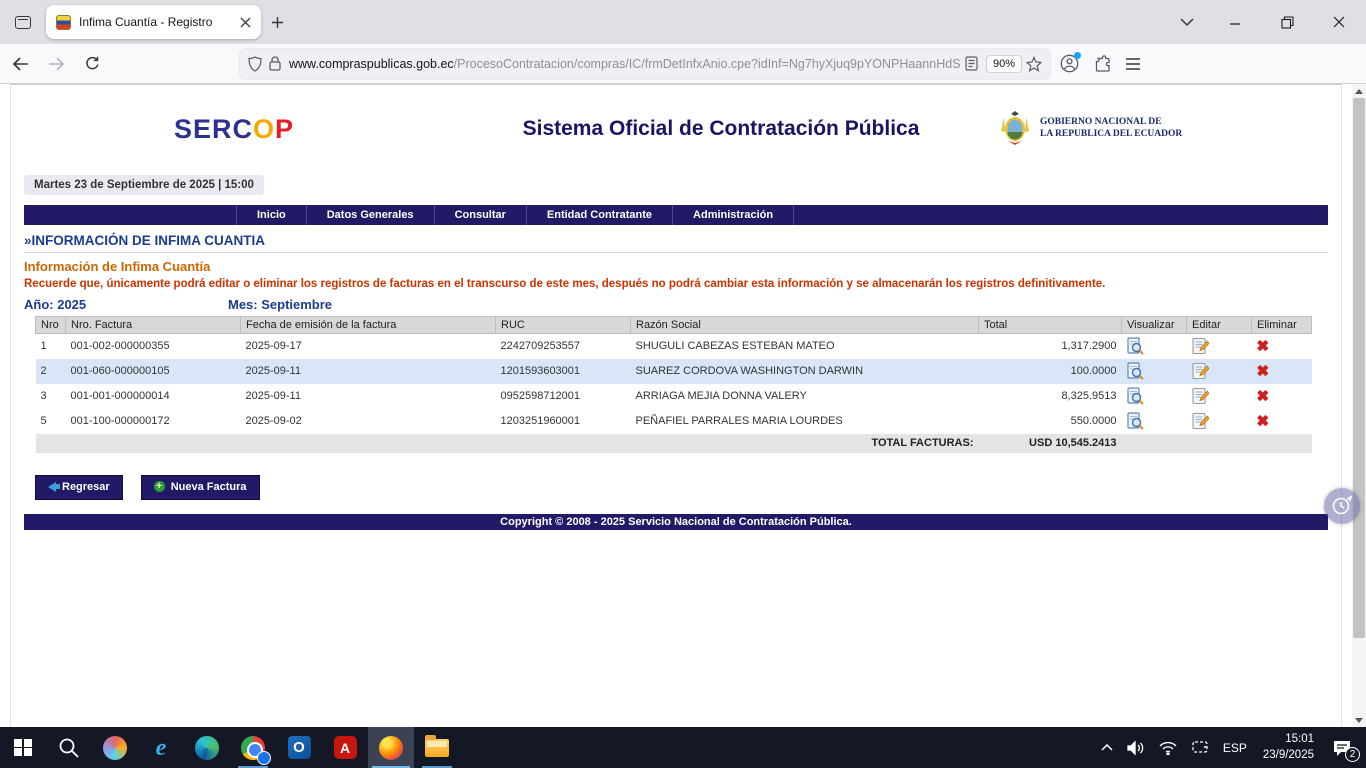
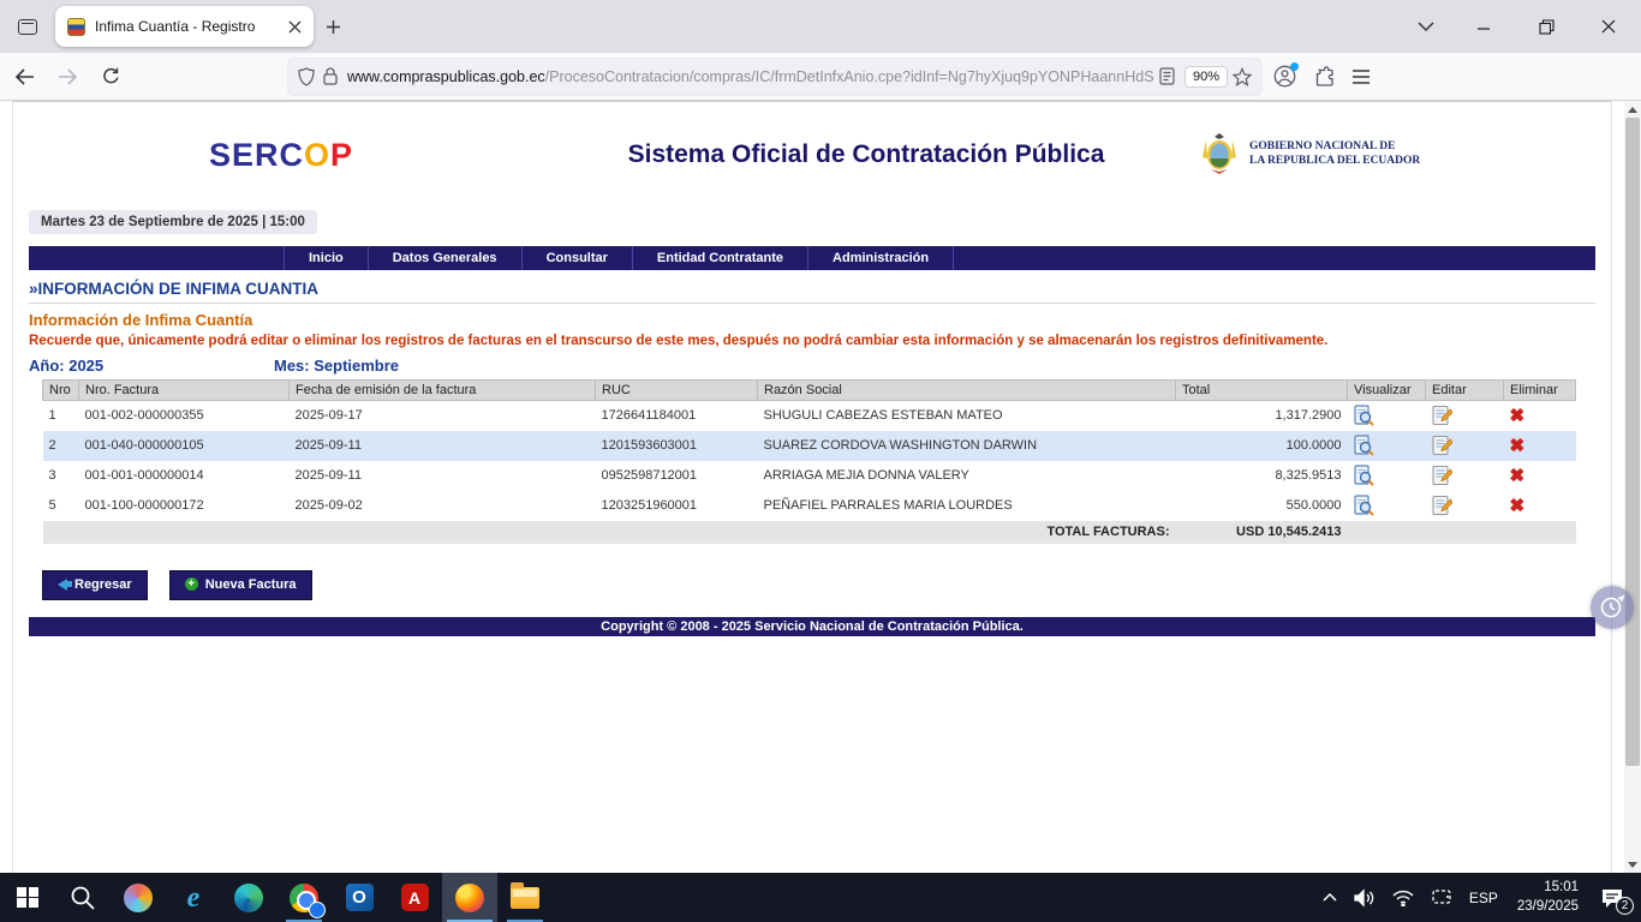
  Infima Cuantía - Registro
  www.compraspublicas.gob.ec/ProcesoContratacion/compras/IC/frmDetInfxAnio.cpe?idInf=Ng7hyXjuq9pYONPHaannHdS
  90%
  SERCOP
  Sistema Oficial de Contratación Pública
  GOBIERNO NACIONAL DE
  LA REPUBLICA DEL ECUADOR
  Martes 23 de Septiembre de 2025 | 15:00
  Inicio
  Datos Generales
  Consultar
  Entidad Contratante
  Administración
  »INFORMACIÓN DE INFIMA CUANTIA
  Información de Infima Cuantía
  Recuerde que, únicamente podrá editar o eliminar los registros de facturas en el transcurso de este mes, después no podrá cambiar esta información y se almacenarán los registros definitivamente.
  Año: 2025
  Mes: Septiembre
  Nro	Nro. Factura	Fecha de emisión de la factura	RUC	Razón Social	Total	Visualizar	Editar	Eliminar
- 1	001-002-000000355	2025-09-17	2242709253557	SHUGULI CABEZAS ESTEBAN MATEO	1,317.2900			✖
+ 1	001-002-000000355	2025-09-17	1726641184001	SHUGULI CABEZAS ESTEBAN MATEO	1,317.2900			✖
- 2	001-060-000000105	2025-09-11	1201593603001	SUAREZ CORDOVA WASHINGTON DARWIN	100.0000			✖
+ 2	001-040-000000105	2025-09-11	1201593603001	SUAREZ CORDOVA WASHINGTON DARWIN	100.0000			✖
  3	001-001-000000014	2025-09-11	0952598712001	ARRIAGA MEJIA DONNA VALERY	8,325.9513			✖
  5	001-100-000000172	2025-09-02	1203251960001	PEÑAFIEL PARRALES MARIA LOURDES	550.0000			✖
  TOTAL FACTURAS:	USD 10,545.2413
  Regresar
  +
  Nueva Factura
  Copyright © 2008 - 2025 Servicio Nacional de Contratación Pública.
  e
  O
  A
  ESP
  15:01
  23/9/2025
  2
